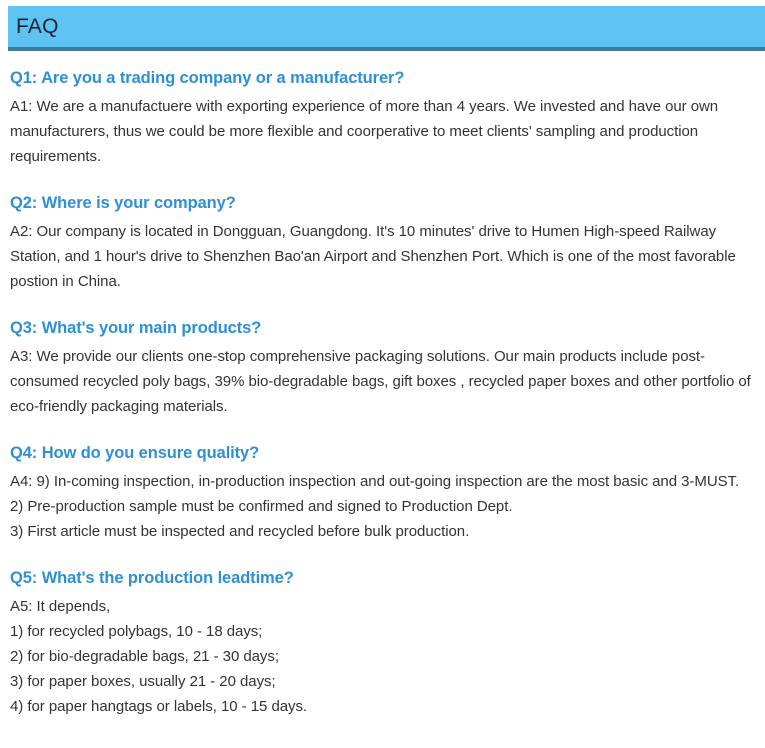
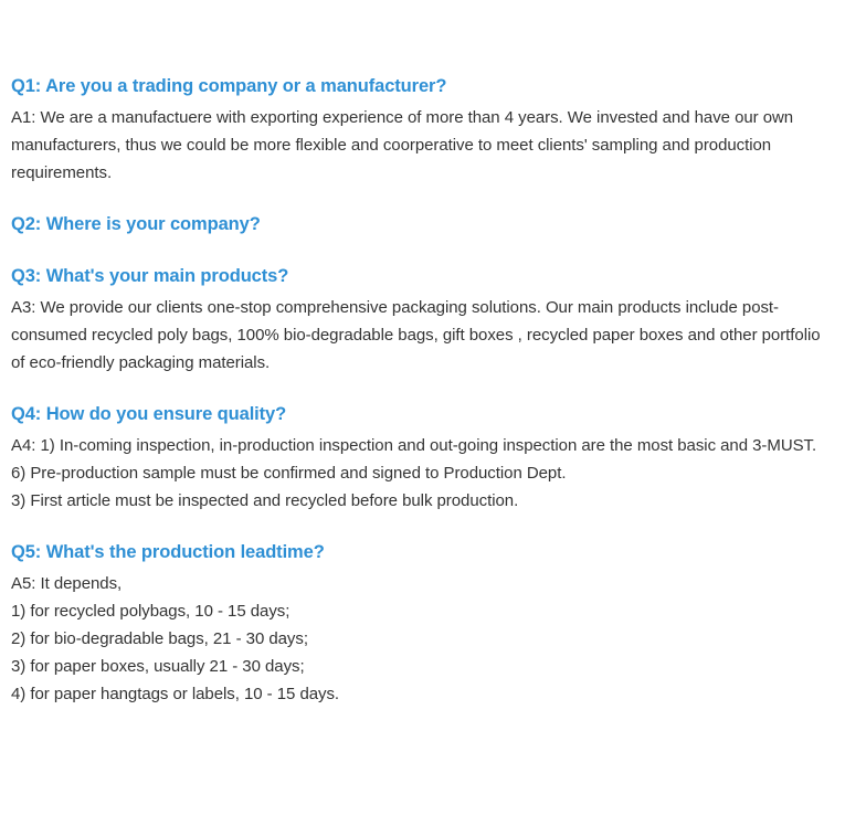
- FAQ
  Q1: Are you a trading company or a manufacturer?
  A1: We are a manufactuere with exporting experience of more than 4 years. We invested and have our own manufacturers, thus we could be more flexible and coorperative to meet clients' sampling and production requirements.
  Q2: Where is your company?
- A2: Our company is located in Dongguan, Guangdong. It's 10 minutes' drive to Humen High-speed Railway Station, and 1 hour's drive to Shenzhen Bao'an Airport and Shenzhen Port. Which is one of the most favorable postion in China.
  Q3: What's your main products?
- A3: We provide our clients one-stop comprehensive packaging solutions. Our main products include post-consumed recycled poly bags, 39% bio-degradable bags, gift boxes , recycled paper boxes and other portfolio of eco-friendly packaging materials.
+ A3: We provide our clients one-stop comprehensive packaging solutions. Our main products include post-consumed recycled poly bags, 100% bio-degradable bags, gift boxes , recycled paper boxes and other portfolio of eco-friendly packaging materials.
  Q4: How do you ensure quality?
- A4: 9) In-coming inspection, in-production inspection and out-going inspection are the most basic and 3-MUST.
+ A4: 1) In-coming inspection, in-production inspection and out-going inspection are the most basic and 3-MUST.
- 2) Pre-production sample must be confirmed and signed to Production Dept.
+ 6) Pre-production sample must be confirmed and signed to Production Dept.
  3) First article must be inspected and recycled before bulk production.
  Q5: What's the production leadtime?
  A5: It depends,
- 1) for recycled polybags, 10 - 18 days;
+ 1) for recycled polybags, 10 - 15 days;
  2) for bio-degradable bags, 21 - 30 days;
- 3) for paper boxes, usually 21 - 20 days;
+ 3) for paper boxes, usually 21 - 30 days;
  4) for paper hangtags or labels, 10 - 15 days.
